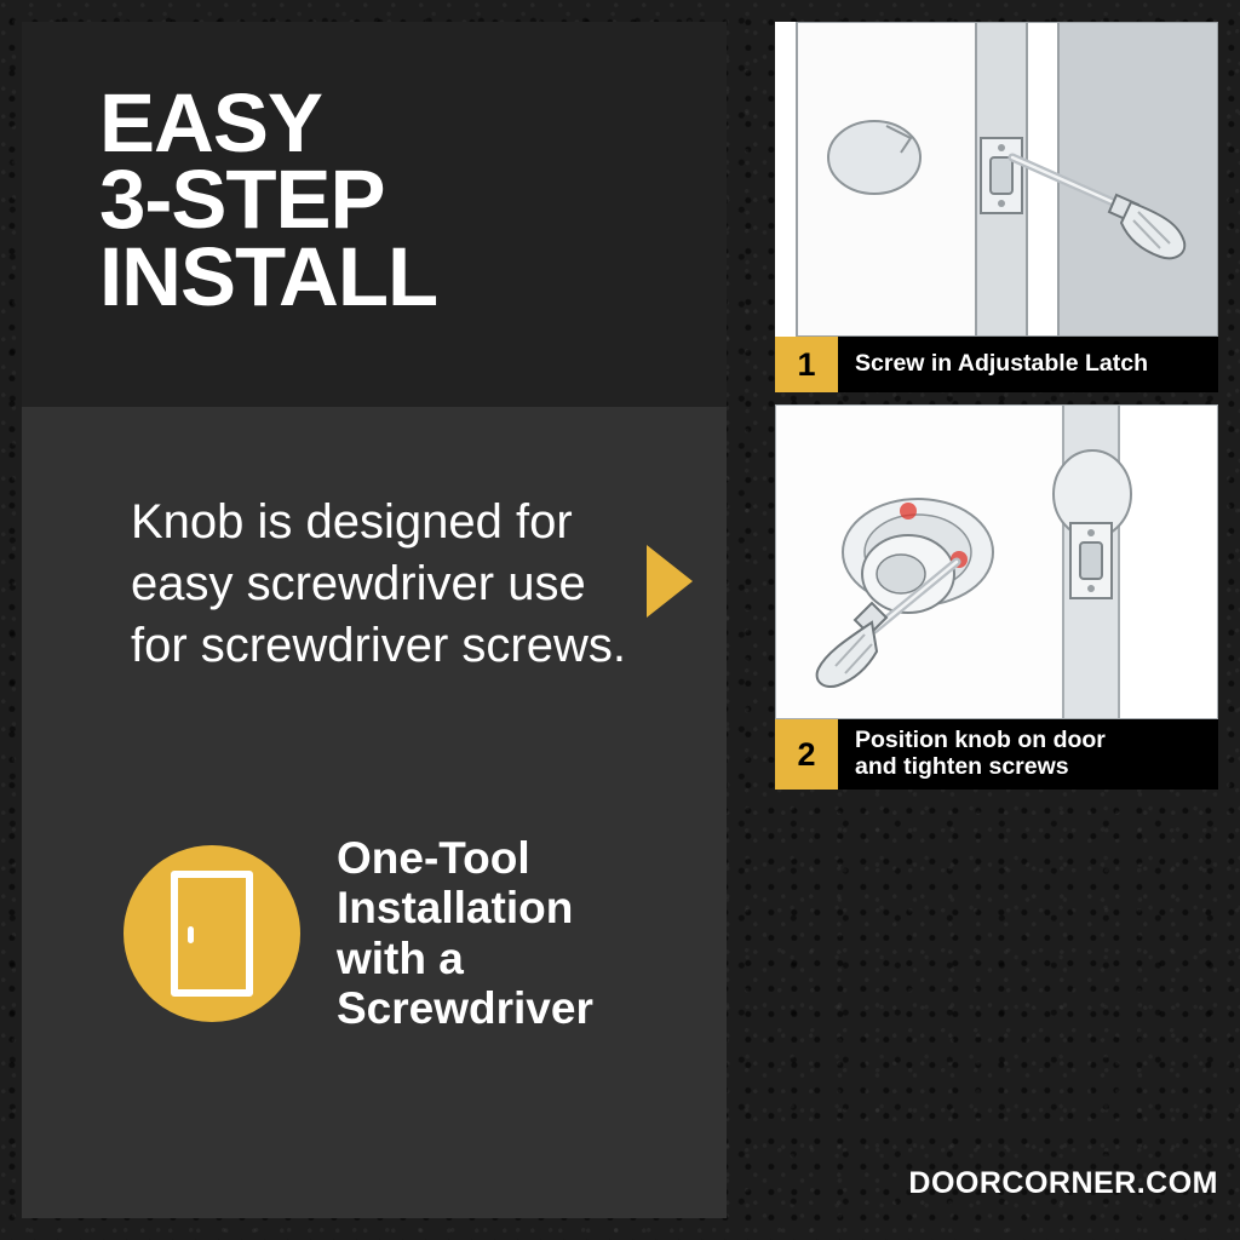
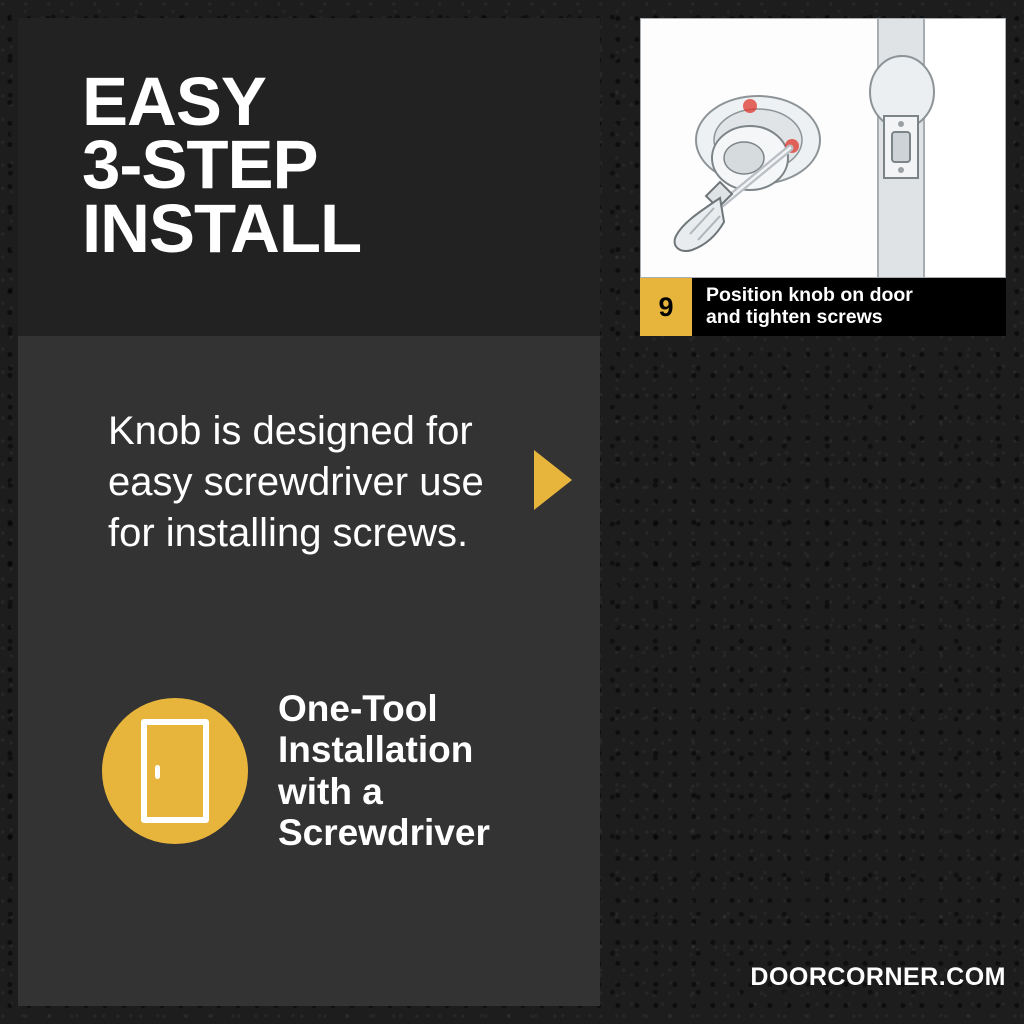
  EASY
  3-STEP
  INSTALL
- Knob is designed for easy screwdriver use for screwdriver screws.
+ Knob is designed for easy screwdriver use for installing screws.
  One-Tool
  Installation
  with a
  Screwdriver
- 1
- Screw in Adjustable Latch
- 2
+ 9
  Position knob on door
  and tighten screws
  DOORCORNER.COM
